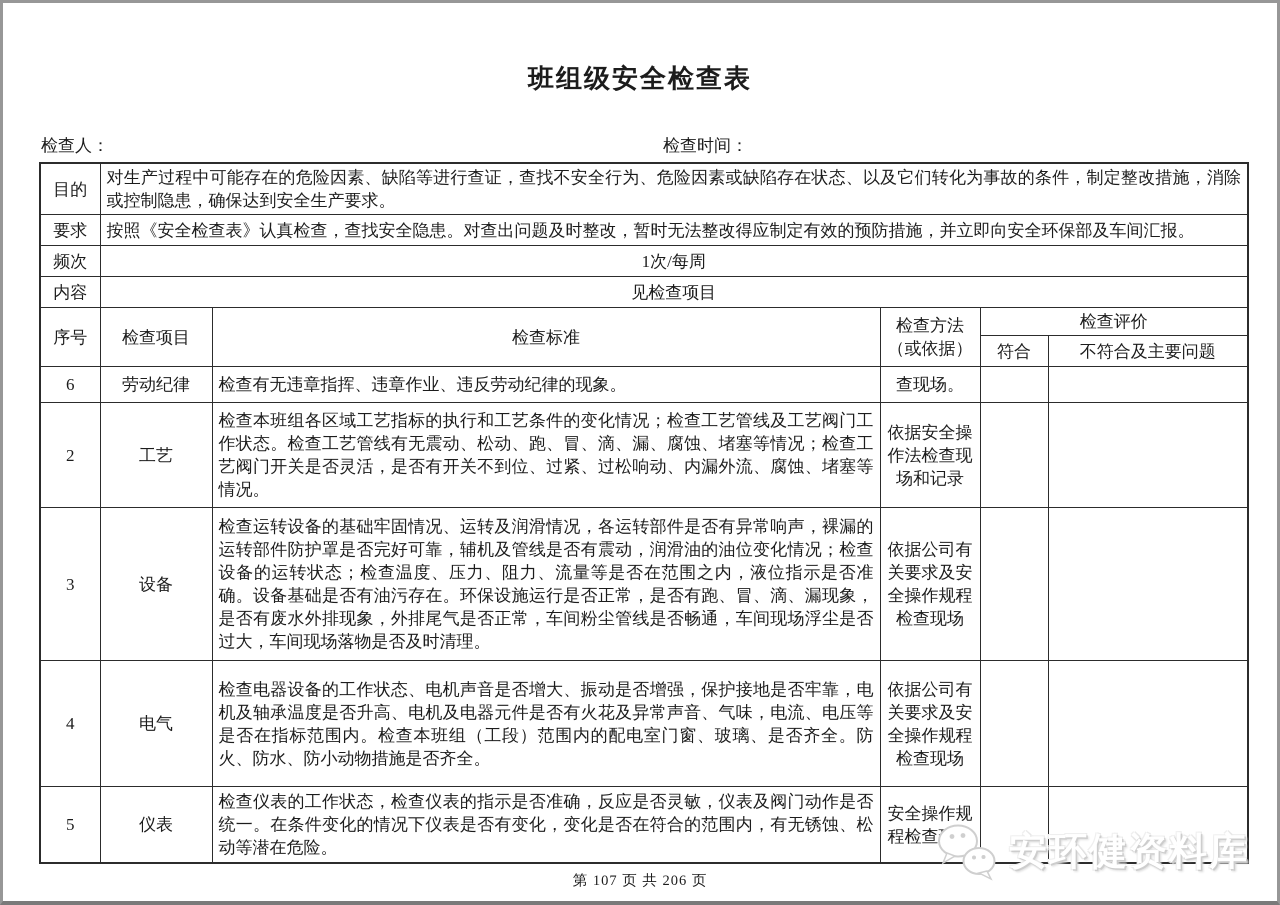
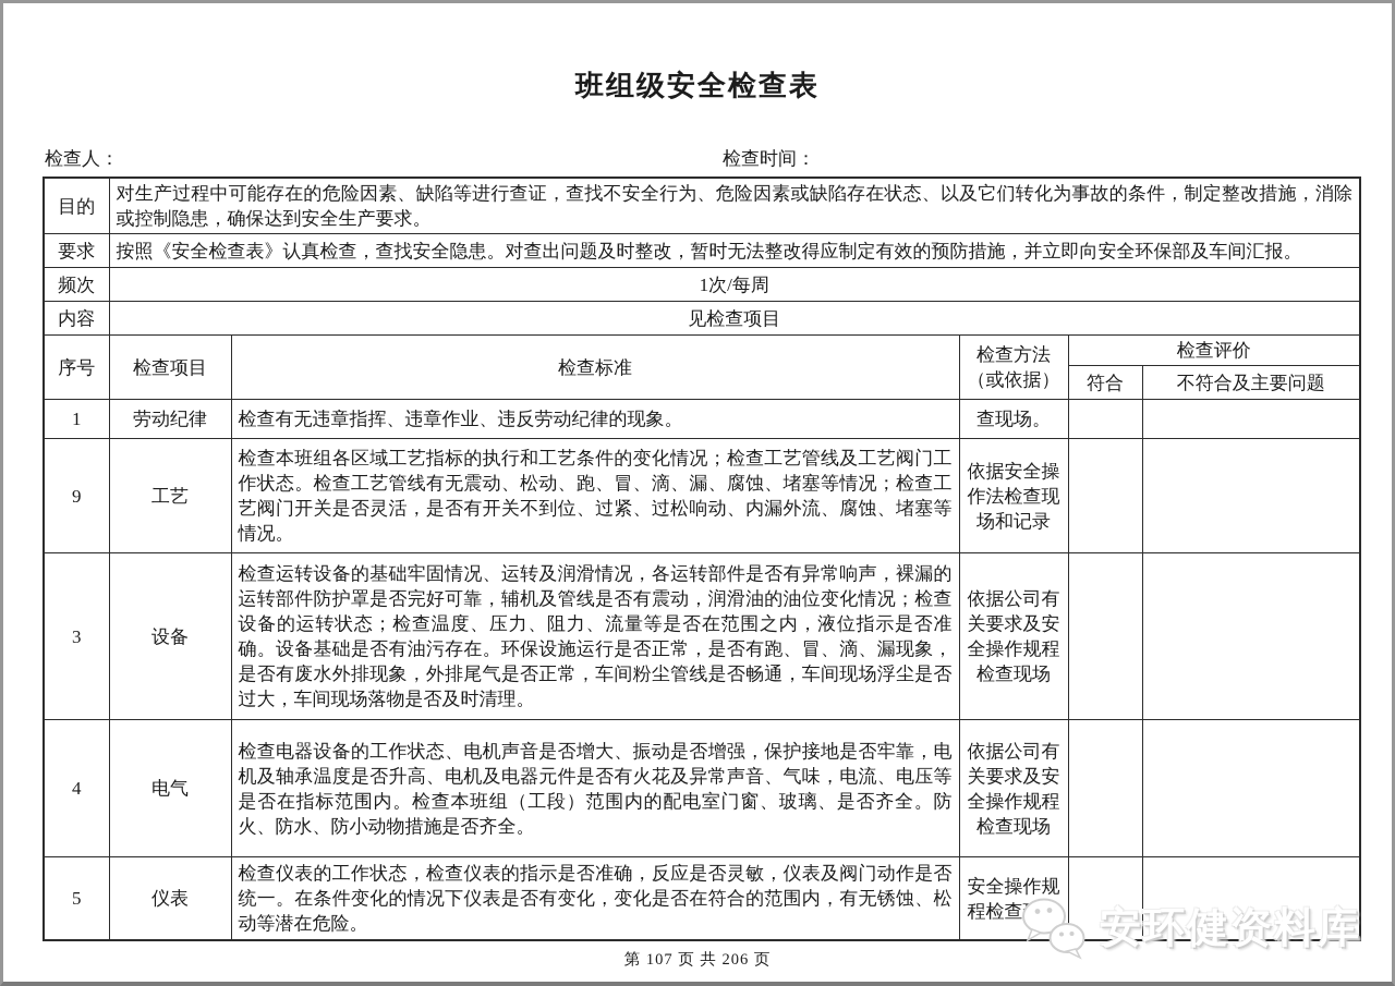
  班组级安全检查表
  检查人：
  检查时间：
  目的	对生产过程中可能存在的危险因素、缺陷等进行查证，查找不安全行为、危险因素或缺陷存在状态、以及它们转化为事故的条件，制定整改措施，消除或控制隐患，确保达到安全生产要求。
  要求	按照《安全检查表》认真检查，查找安全隐患。对查出问题及时整改，暂时无法整改得应制定有效的预防措施，并立即向安全环保部及车间汇报。
  频次	1次/每周
  内容	见检查项目
  序号	检查项目	检查标准	检查方法 （或依据）	检查评价
  符合	不符合及主要问题
- 6	劳动纪律	检查有无违章指挥、违章作业、违反劳动纪律的现象。	查现场。
+ 1	劳动纪律	检查有无违章指挥、违章作业、违反劳动纪律的现象。	查现场。
- 2	工艺	检查本班组各区域工艺指标的执行和工艺条件的变化情况；检查工艺管线及工艺阀门工作状态。检查工艺管线有无震动、松动、跑、冒、滴、漏、腐蚀、堵塞等情况；检查工艺阀门开关是否灵活，是否有开关不到位、过紧、过松响动、内漏外流、腐蚀、堵塞等情况。	依据安全操作法检查现场和记录
+ 9	工艺	检查本班组各区域工艺指标的执行和工艺条件的变化情况；检查工艺管线及工艺阀门工作状态。检查工艺管线有无震动、松动、跑、冒、滴、漏、腐蚀、堵塞等情况；检查工艺阀门开关是否灵活，是否有开关不到位、过紧、过松响动、内漏外流、腐蚀、堵塞等情况。	依据安全操作法检查现场和记录
  3	设备	检查运转设备的基础牢固情况、运转及润滑情况，各运转部件是否有异常响声，裸漏的运转部件防护罩是否完好可靠，辅机及管线是否有震动，润滑油的油位变化情况；检查设备的运转状态；检查温度、压力、阻力、流量等是否在范围之内，液位指示是否准确。设备基础是否有油污存在。环保设施运行是否正常，是否有跑、冒、滴、漏现象，是否有废水外排现象，外排尾气是否正常，车间粉尘管线是否畅通，车间现场浮尘是否过大，车间现场落物是否及时清理。	依据公司有关要求及安全操作规程检查现场
  4	电气	检查电器设备的工作状态、电机声音是否增大、振动是否增强，保护接地是否牢靠，电机及轴承温度是否升高、电机及电器元件是否有火花及异常声音、气味，电流、电压等是否在指标范围内。检查本班组（工段）范围内的配电室门窗、玻璃、是否齐全。防火、防水、防小动物措施是否齐全。	依据公司有关要求及安全操作规程检查现场
  5	仪表	检查仪表的工作状态，检查仪表的指示是否准确，反应是否灵敏，仪表及阀门动作是否统一。在条件变化的情况下仪表是否有变化，变化是否在符合的范围内，有无锈蚀、松动等潜在危险。	安全操作规程检查
  第 107 页 共 206 页
  安环健资料库
